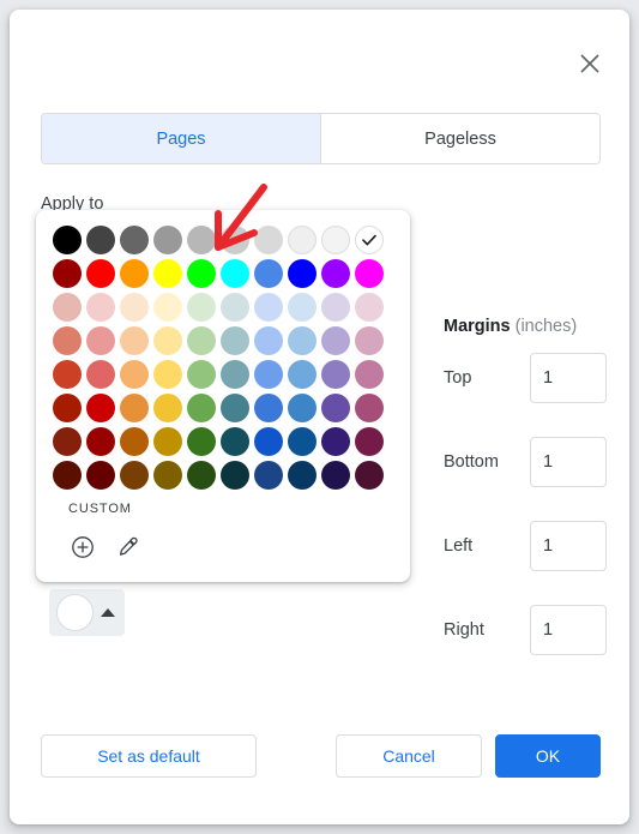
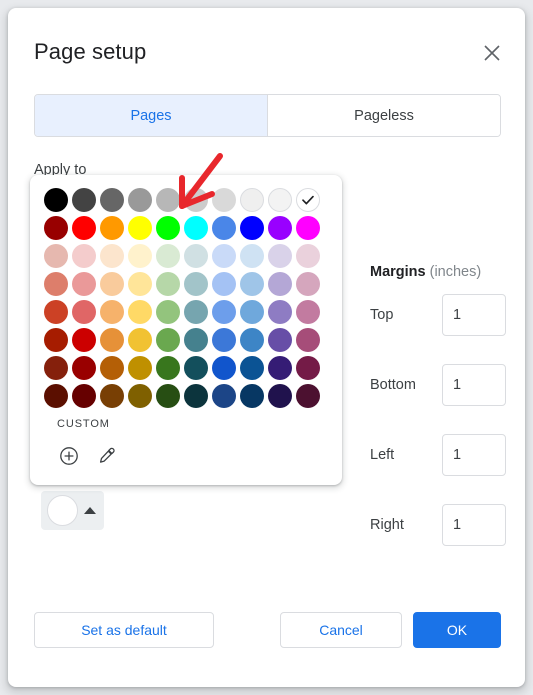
+ Page setup
  Pages
  Pageless
  Apply to
  Margins (inches)
  Top
  1
  Bottom
  1
  Left
  1
  Right
  1
  CUSTOM
  Set as default
  Cancel
  OK
